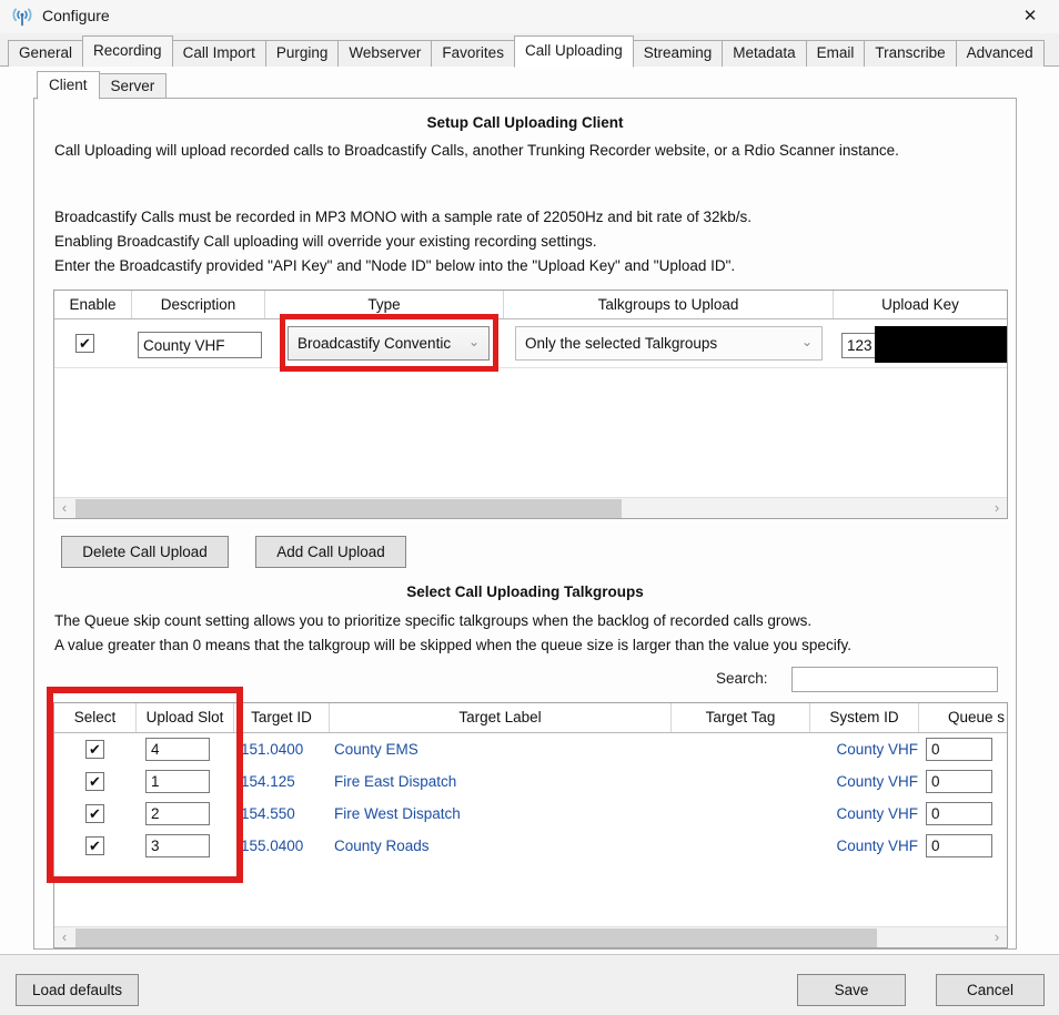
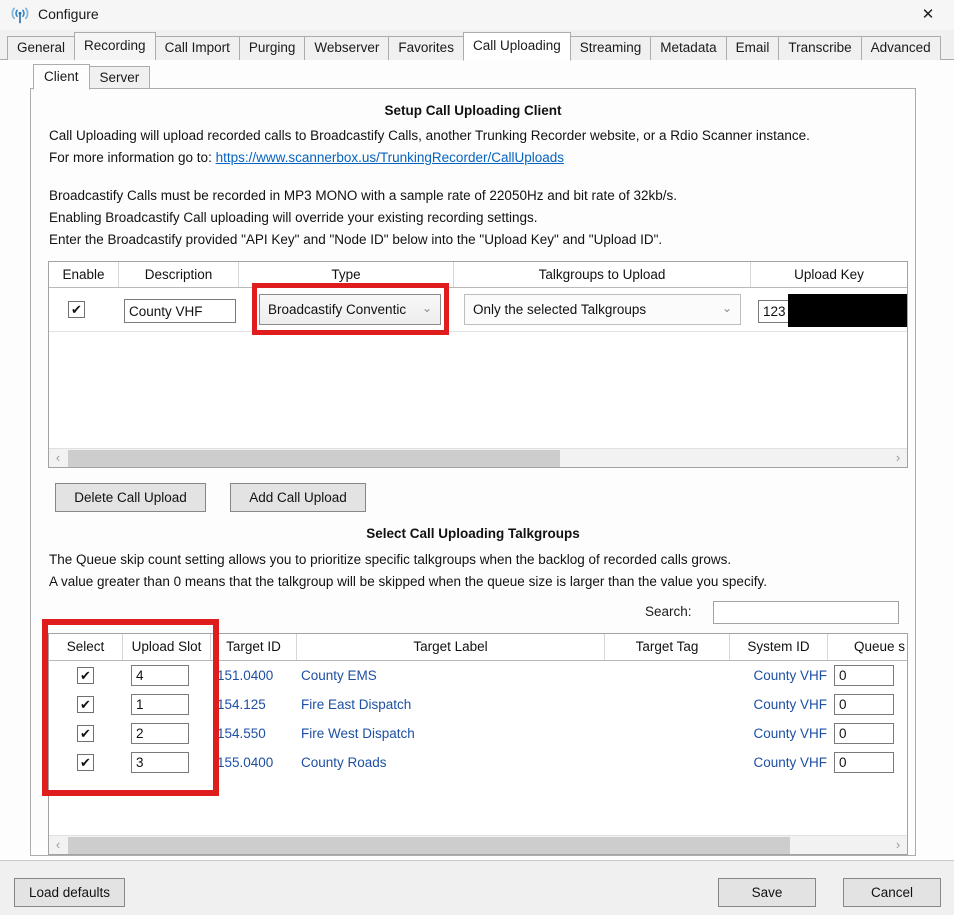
  Configure
  ✕
  General
  Recording
  Call Import
  Purging
  Webserver
  Favorites
  Call Uploading
  Streaming
  Metadata
  Email
  Transcribe
  Advanced
  Client
  Server
  Setup Call Uploading Client
  Call Uploading will upload recorded calls to Broadcastify Calls, another Trunking Recorder website, or a Rdio Scanner instance.
+ For more information go to: https://www.scannerbox.us/TrunkingRecorder/CallUploads
  Broadcastify Calls must be recorded in MP3 MONO with a sample rate of 22050Hz and bit rate of 32kb/s.
  Enabling Broadcastify Call uploading will override your existing recording settings.
  Enter the Broadcastify provided "API Key" and "Node ID" below into the "Upload Key" and "Upload ID".
  Enable
  Description
  Type
  Talkgroups to Upload
  Upload Key
  ✔
  County VHF
  Broadcastify Conventic
  ⌄
  Only the selected Talkgroups
  ⌄
  123
  ‹
  ›
  Delete Call Upload
  Add Call Upload
  Select Call Uploading Talkgroups
  The Queue skip count setting allows you to prioritize specific talkgroups when the backlog of recorded calls grows.
  A value greater than 0 means that the talkgroup will be skipped when the queue size is larger than the value you specify.
  Search:
  Select
  Upload Slot
  Target ID
  Target Label
  Target Tag
  System ID
  Queue s
  ✔
  4
  151.0400
  County EMS
  County VHF
  0
  ✔
  1
  154.125
  Fire East Dispatch
  County VHF
  0
  ✔
  2
  154.550
  Fire West Dispatch
  County VHF
  0
  ✔
  3
  155.0400
  County Roads
  County VHF
  0
  ‹
  ›
  Load defaults
  Save
  Cancel
